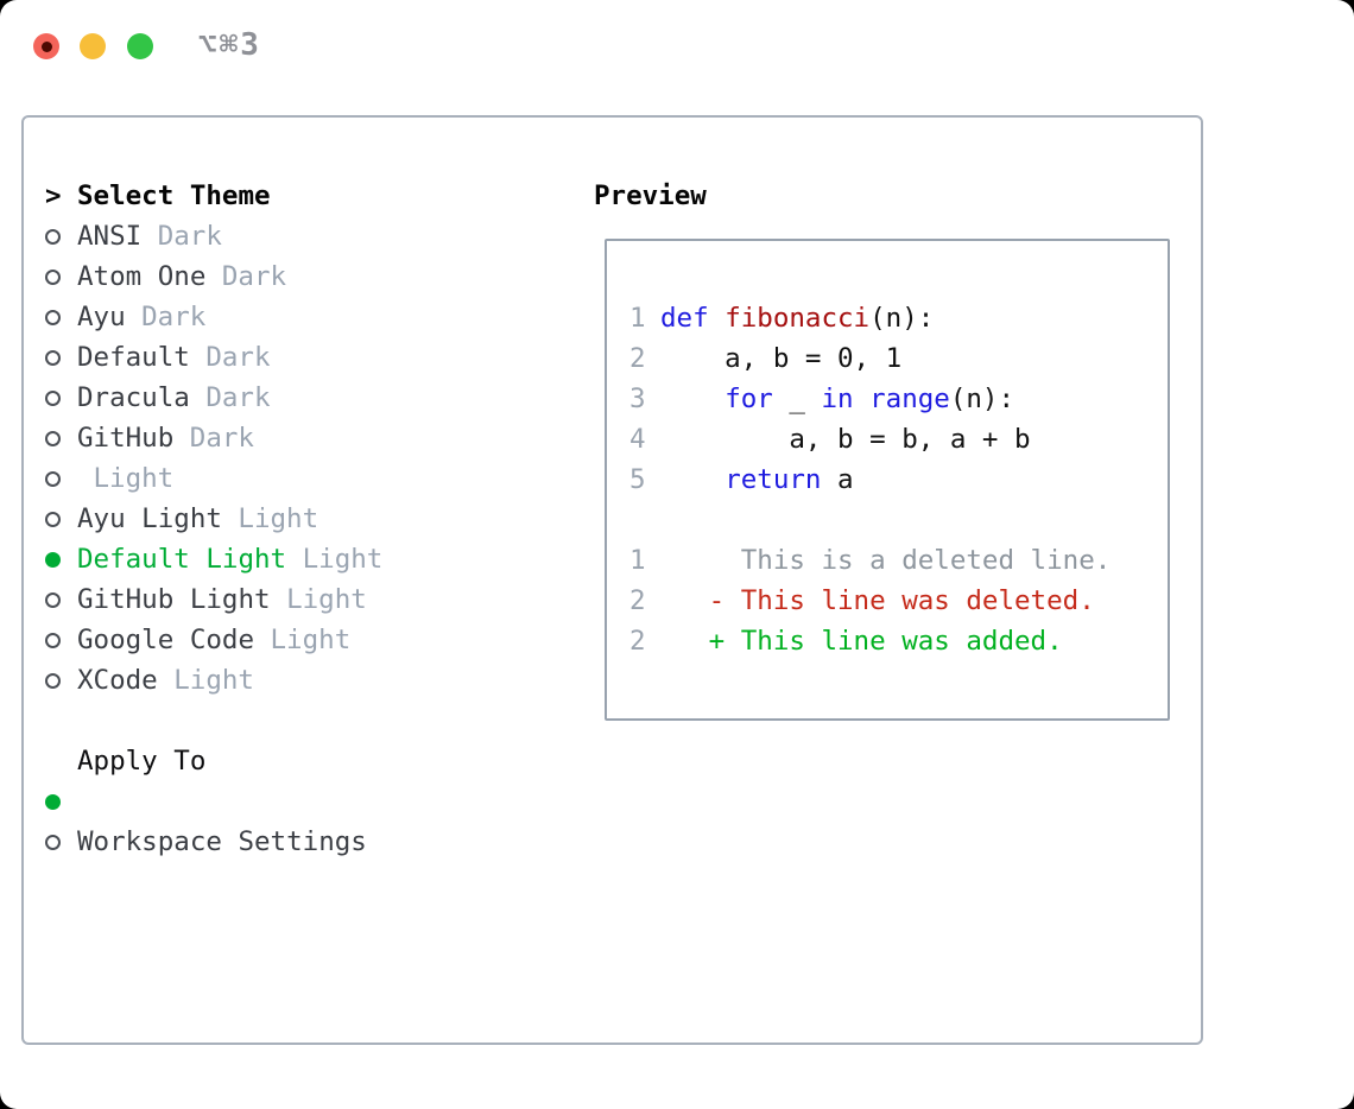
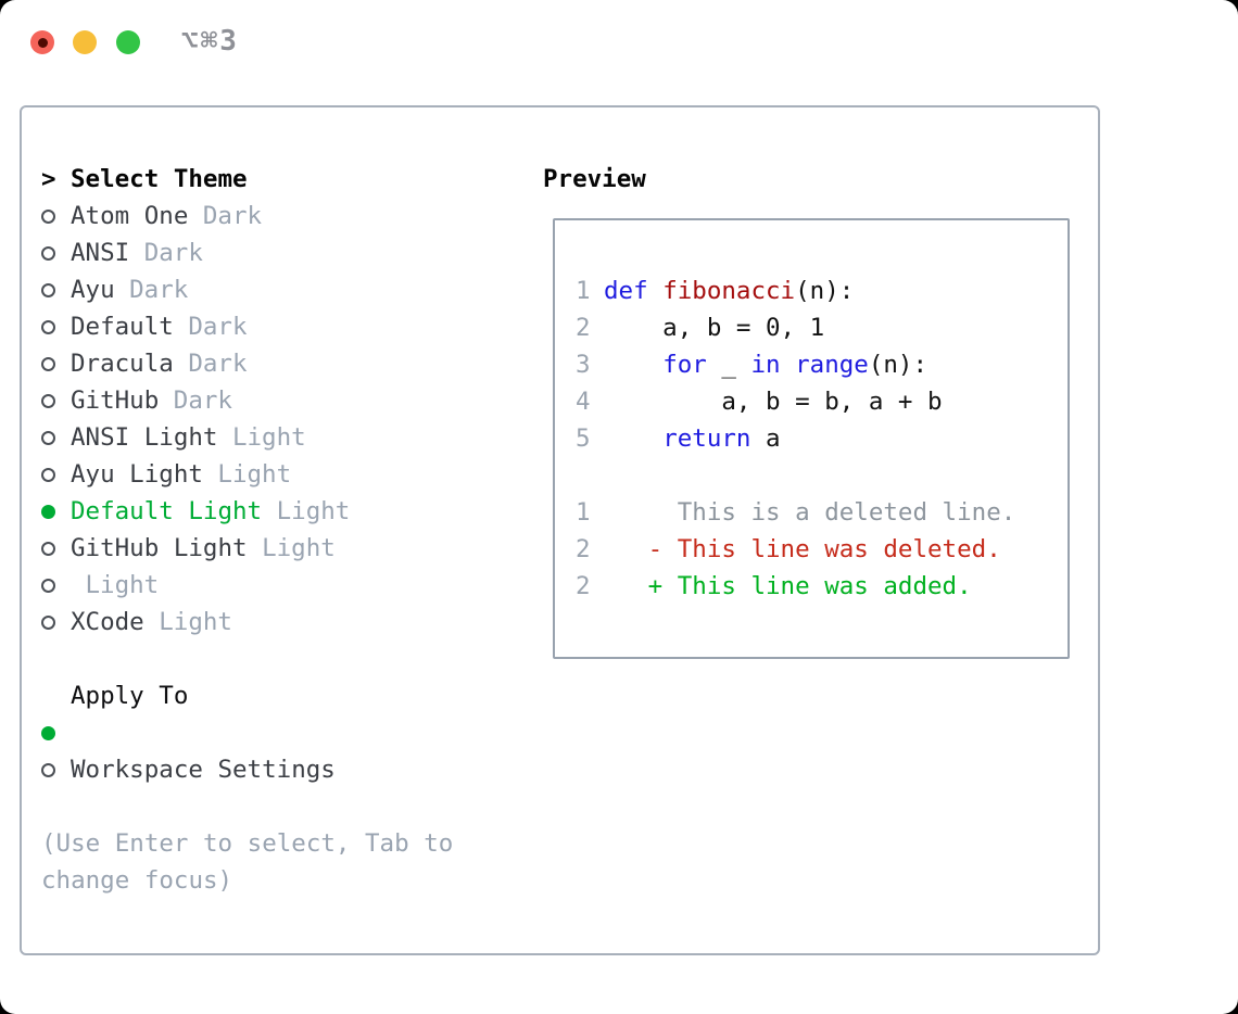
  ⌥⌘3
  >
  Select Theme
- ANSI
+ Atom One
  Dark
- Atom One
+ ANSI
  Dark
  Ayu
  Dark
  Default
  Dark
  Dracula
  Dark
  GitHub
  Dark
+ ANSI Light
  Light
  Ayu Light
  Light
  Default Light
  Light
  GitHub Light
  Light
- Google Code
  Light
  XCode
  Light
  Apply To
  Workspace Settings
+ (Use Enter to select, Tab to change focus)
  Preview
  1 def fibonacci(n):
  2 a, b = 0, 1
  3 for _ in range(n):
  4 a, b = b, a + b
  5 return a
  1 This is a deleted line.
  2 - This line was deleted.
  2 + This line was added.
